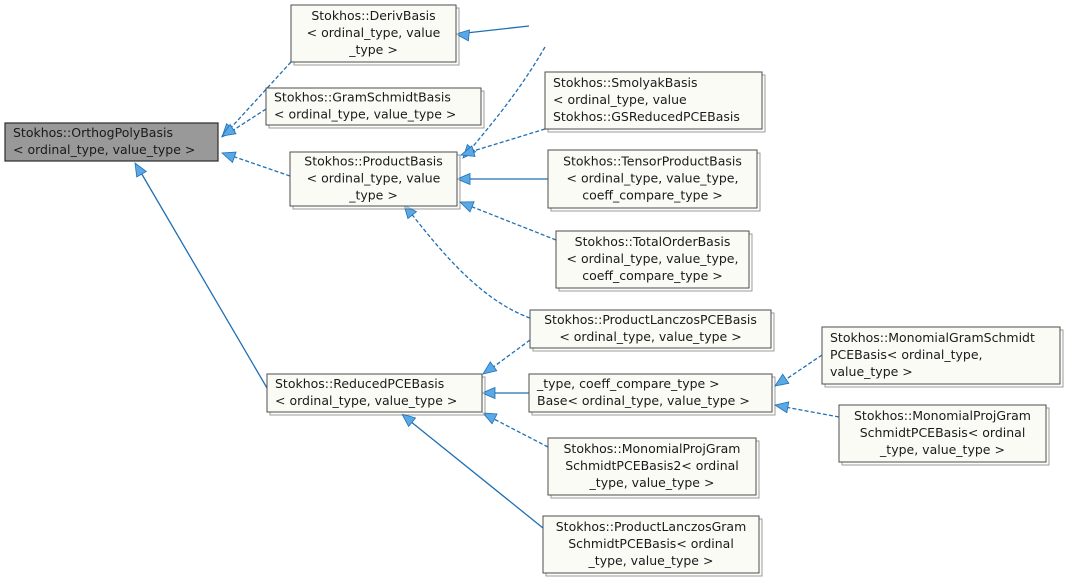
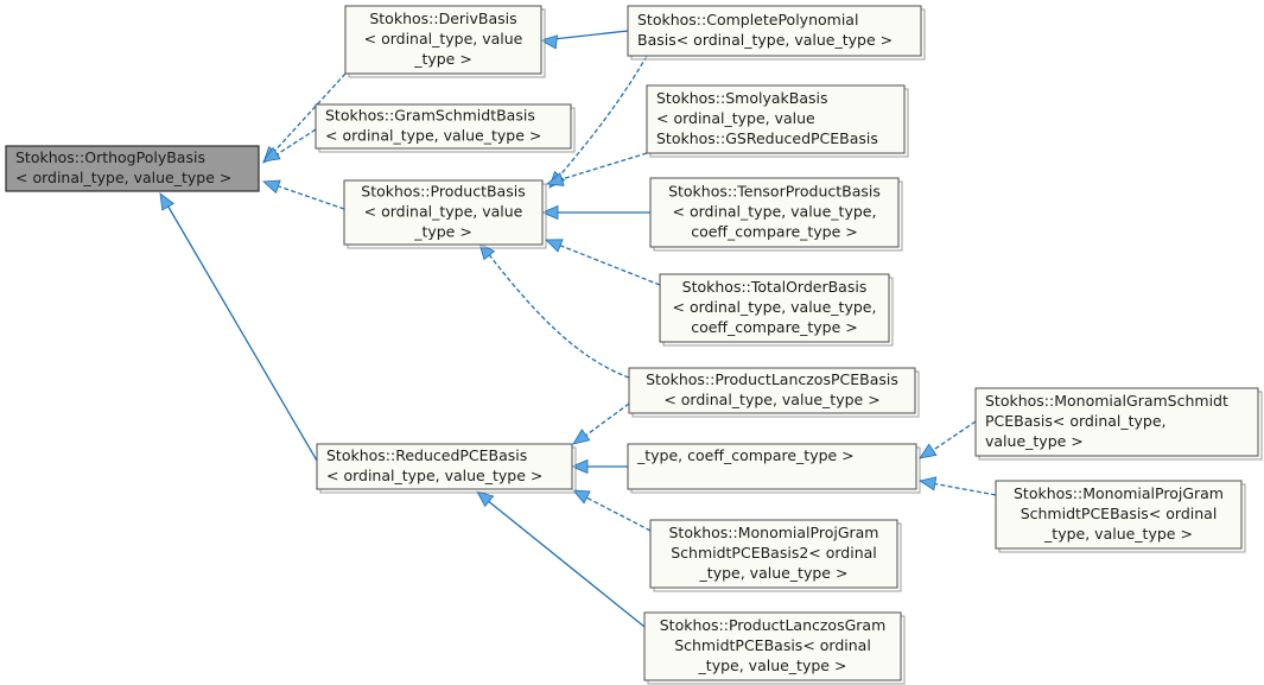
  Stokhos::OrthogPolyBasis
  < ordinal_type, value_type >
  Stokhos::DerivBasis
  < ordinal_type, value
  _type >
+ Stokhos::CompletePolynomial
+ Basis< ordinal_type, value_type >
  Stokhos::GramSchmidtBasis
  < ordinal_type, value_type >
  Stokhos::SmolyakBasis
  < ordinal_type, value
  Stokhos::GSReducedPCEBasis
  Stokhos::ProductBasis
  < ordinal_type, value
  _type >
  Stokhos::TensorProductBasis
  < ordinal_type, value_type,
  coeff_compare_type >
  Stokhos::TotalOrderBasis
  < ordinal_type, value_type,
  coeff_compare_type >
  Stokhos::ProductLanczosPCEBasis
  < ordinal_type, value_type >
  Stokhos::ReducedPCEBasis
  < ordinal_type, value_type >
  _type, coeff_compare_type >
- Base< ordinal_type, value_type >
  Stokhos::MonomialGramSchmidt
  PCEBasis< ordinal_type,
  value_type >
  Stokhos::MonomialProjGram
  SchmidtPCEBasis< ordinal
  _type, value_type >
  Stokhos::MonomialProjGram
  SchmidtPCEBasis2< ordinal
  _type, value_type >
  Stokhos::ProductLanczosGram
  SchmidtPCEBasis< ordinal
  _type, value_type >
